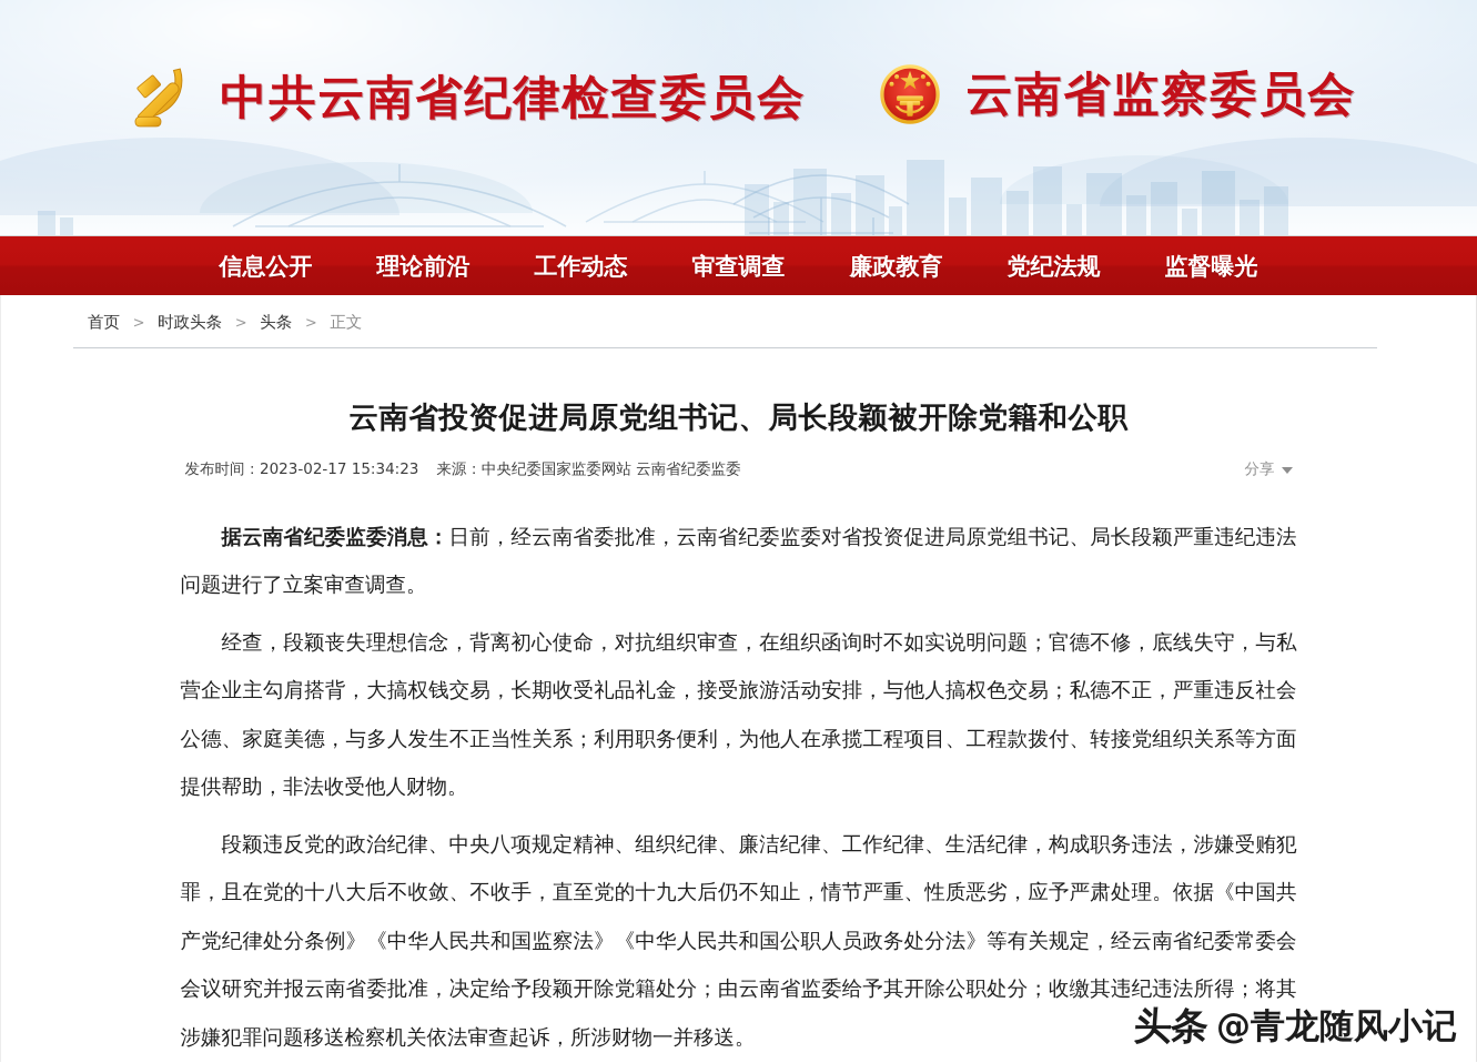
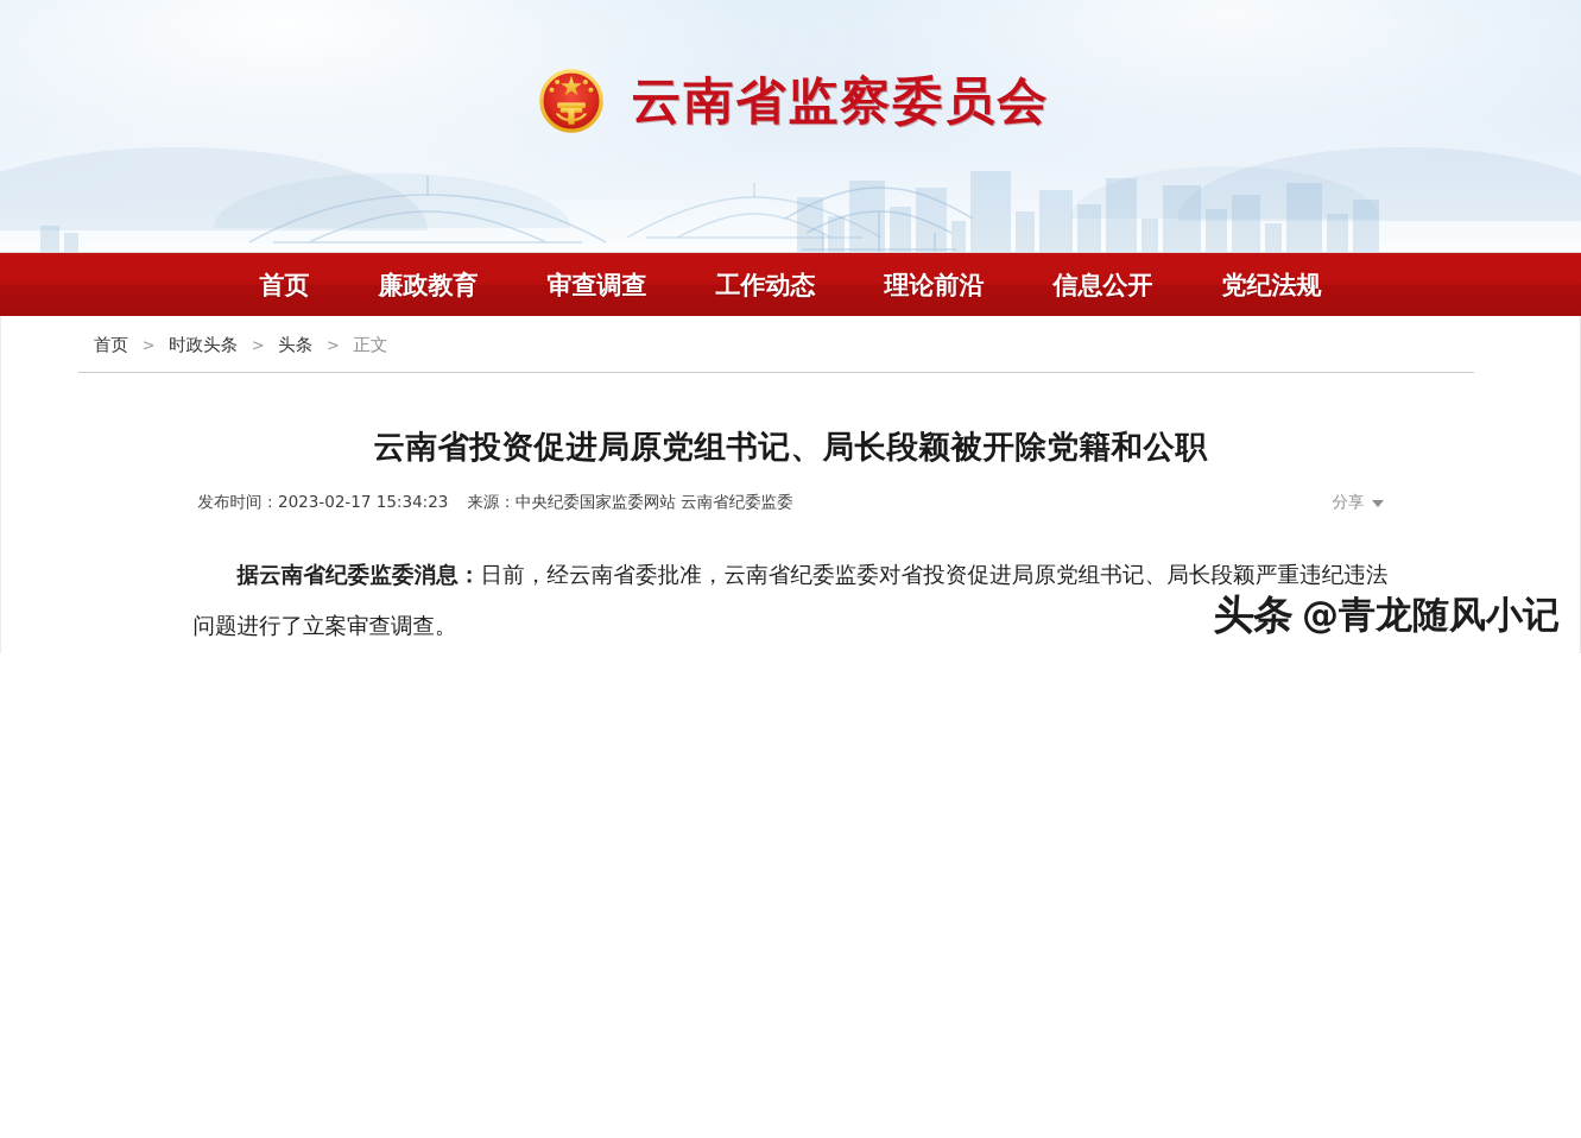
- 中共云南省纪律检查委员会
  云南省监察委员会
+ 首页
- 信息公开
+ 廉政教育
- 理论前沿
+ 审查调查
  工作动态
- 审查调查
+ 理论前沿
- 廉政教育
+ 信息公开
  党纪法规
- 监督曝光
  首页 > 时政头条 > 头条 > 正文
  云南省投资促进局原党组书记、局长段颖被开除党籍和公职
  发布时间：2023-02-17 15:34:23
  来源：中央纪委国家监委网站 云南省纪委监委
  分享
  据云南省纪委监委消息：日前，经云南省委批准，云南省纪委监委对省投资促进局原党组书记、局长段颖严重违纪违法问题进行了立案审查调查。
- 经查，段颖丧失理想信念，背离初心使命，对抗组织审查，在组织函询时不如实说明问题；官德不修，底线失守，与私营企业主勾肩搭背，大搞权钱交易，长期收受礼品礼金，接受旅游活动安排，与他人搞权色交易；私德不正，严重违反社会公德、家庭美德，与多人发生不正当性关系；利用职务便利，为他人在承揽工程项目、工程款拨付、转接党组织关系等方面提供帮助，非法收受他人财物。
- 段颖违反党的政治纪律、中央八项规定精神、组织纪律、廉洁纪律、工作纪律、生活纪律，构成职务违法，涉嫌受贿犯罪，且在党的十八大后不收敛、不收手，直至党的十九大后仍不知止，情节严重、性质恶劣，应予严肃处理。依据《中国共产党纪律处分条例》《中华人民共和国监察法》《中华人民共和国公职人员政务处分法》等有关规定，经云南省纪委常委会会议研究并报云南省委批准，决定给予段颖开除党籍处分；由云南省监委给予其开除公职处分；收缴其违纪违法所得；将其涉嫌犯罪问题移送检察机关依法审查起诉，所涉财物一并移送。
  @青龙随风小记
